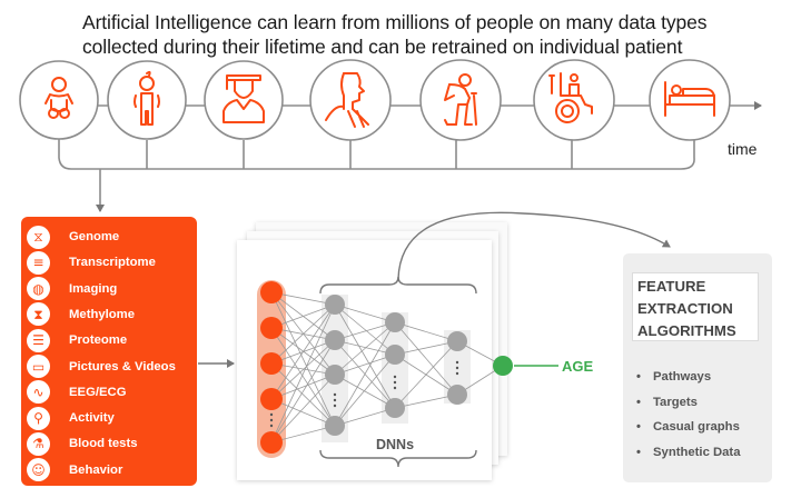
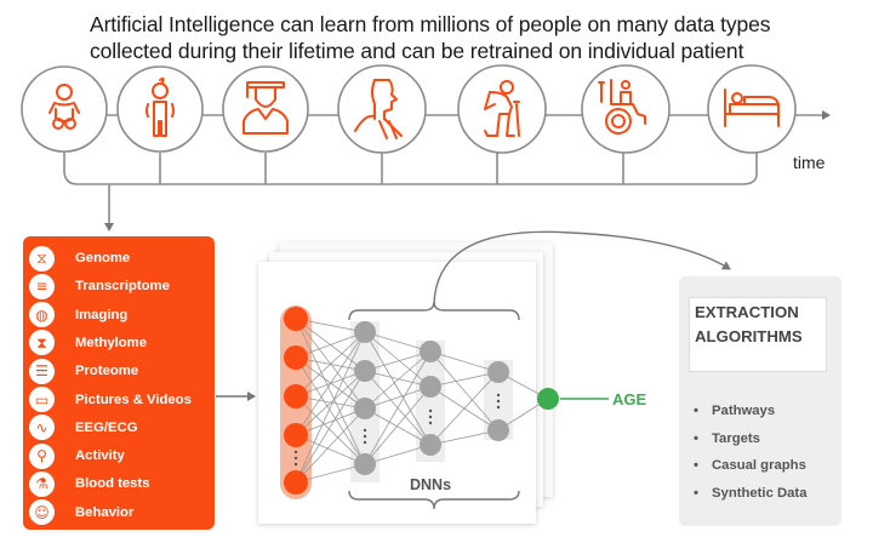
  Artificial Intelligence can learn from millions of people on many data types
  collected during their lifetime and can be retrained on individual patient
  time
  ⧖
  Genome
  ≡
  Transcriptome
  ◍
  Imaging
  ⧗
  Methylome
  ☰
  Proteome
  ▭
  Pictures & Videos
  ∿
  EEG/ECG
  ⚲
  Activity
  ⚗
  Blood tests
  ☺
  Behavior
  AGE
  DNNs
- FEATURE
  EXTRACTION
  ALGORITHMS
  • Pathways
  • Targets
  • Casual graphs
  • Synthetic Data
